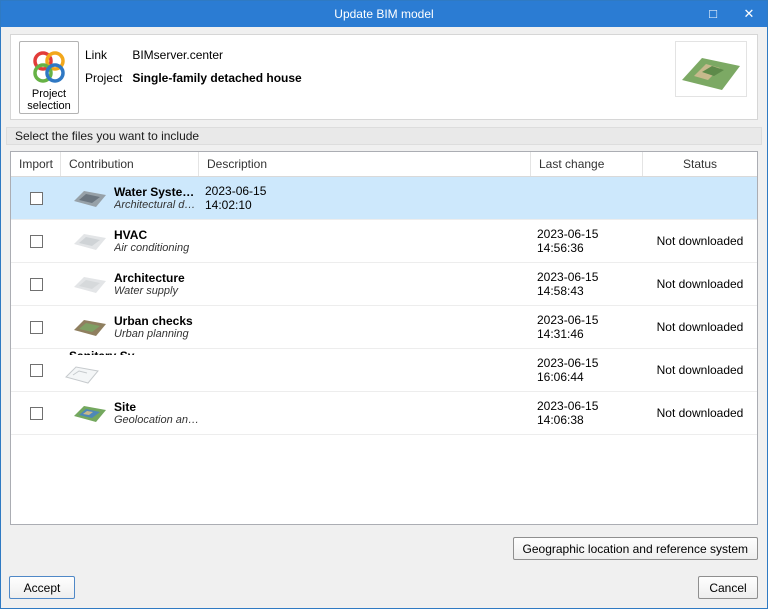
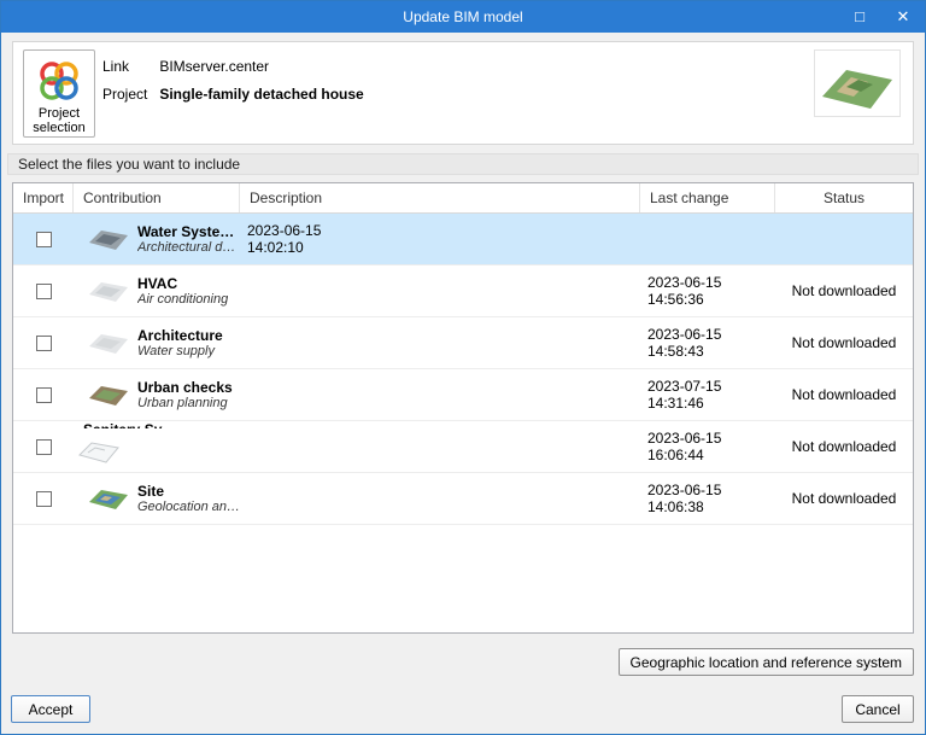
  Update BIM model
  □
  ✕
  Project selection
  Link BIMserver.center
  Project Single-family detached house
  Select the files you want to include
  Import
  Contribution
  Description
  Last change
  Status
  Water Systems
  Architectural de...
  2023-06-15 14:02:10
  HVAC
  Air conditioning
  2023-06-15 14:56:36
  Not downloaded
  Architecture
  Water supply
  2023-06-15 14:58:43
  Not downloaded
  Urban checks
  Urban planning
- 2023-06-15 14:31:46
+ 2023-07-15 14:31:46
  Not downloaded
  2023-06-15 16:06:44
  Not downloaded
  Site
  Geolocation and..
  2023-06-15 14:06:38
  Not downloaded
  Geographic location and reference system
  Accept
  Cancel
